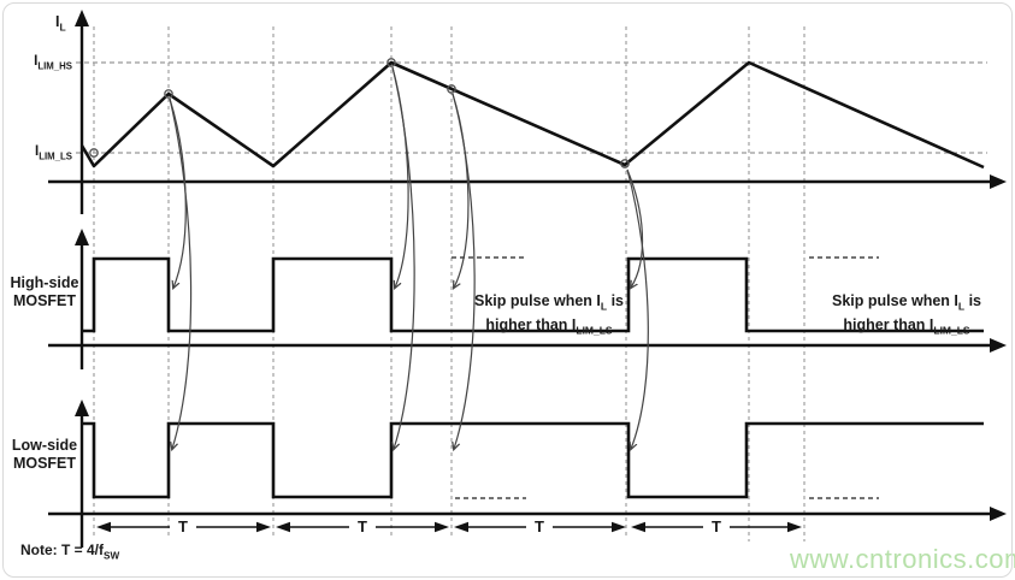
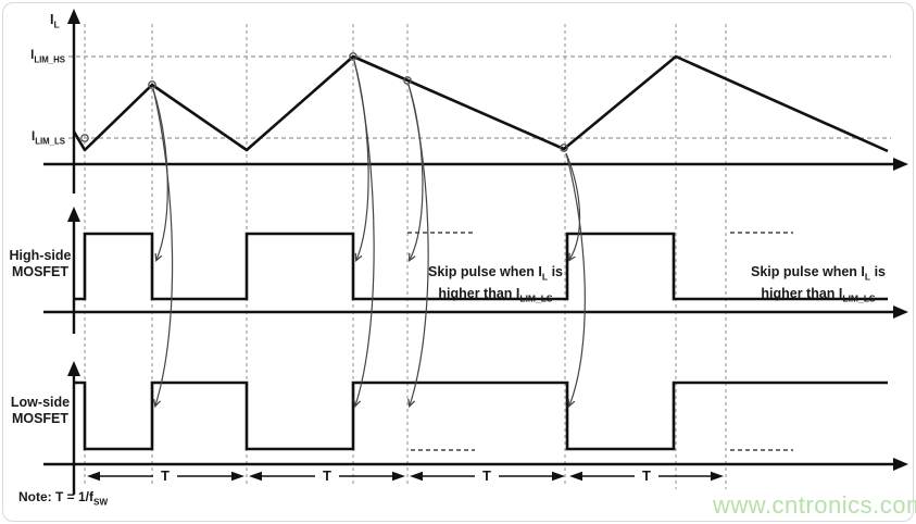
  IL
  ILIM_HS
  ILIM_LS
  High-side
  MOSFET
  Low-side
  MOSFET
  Skip pulse when IL is
  higher than ILIM_LS
  Skip pulse when IL is
  higher than ILIM_LS
  T
  T
  T
  T
- Note: T = 4/fSW
+ Note: T = 1/fSW
  www.cntronics.co
